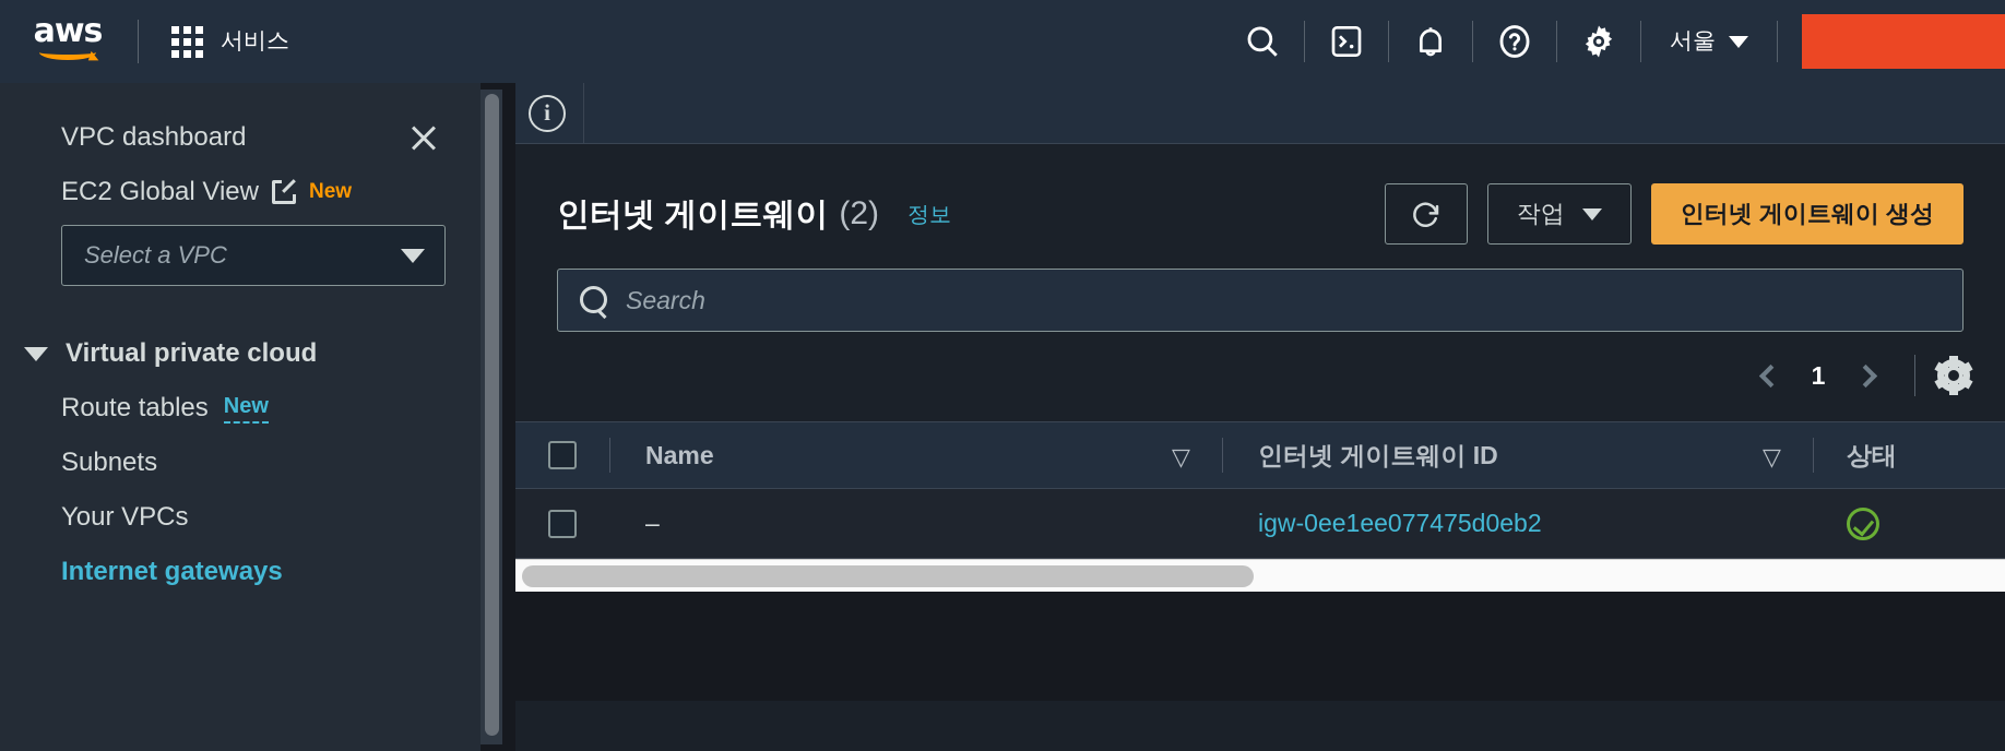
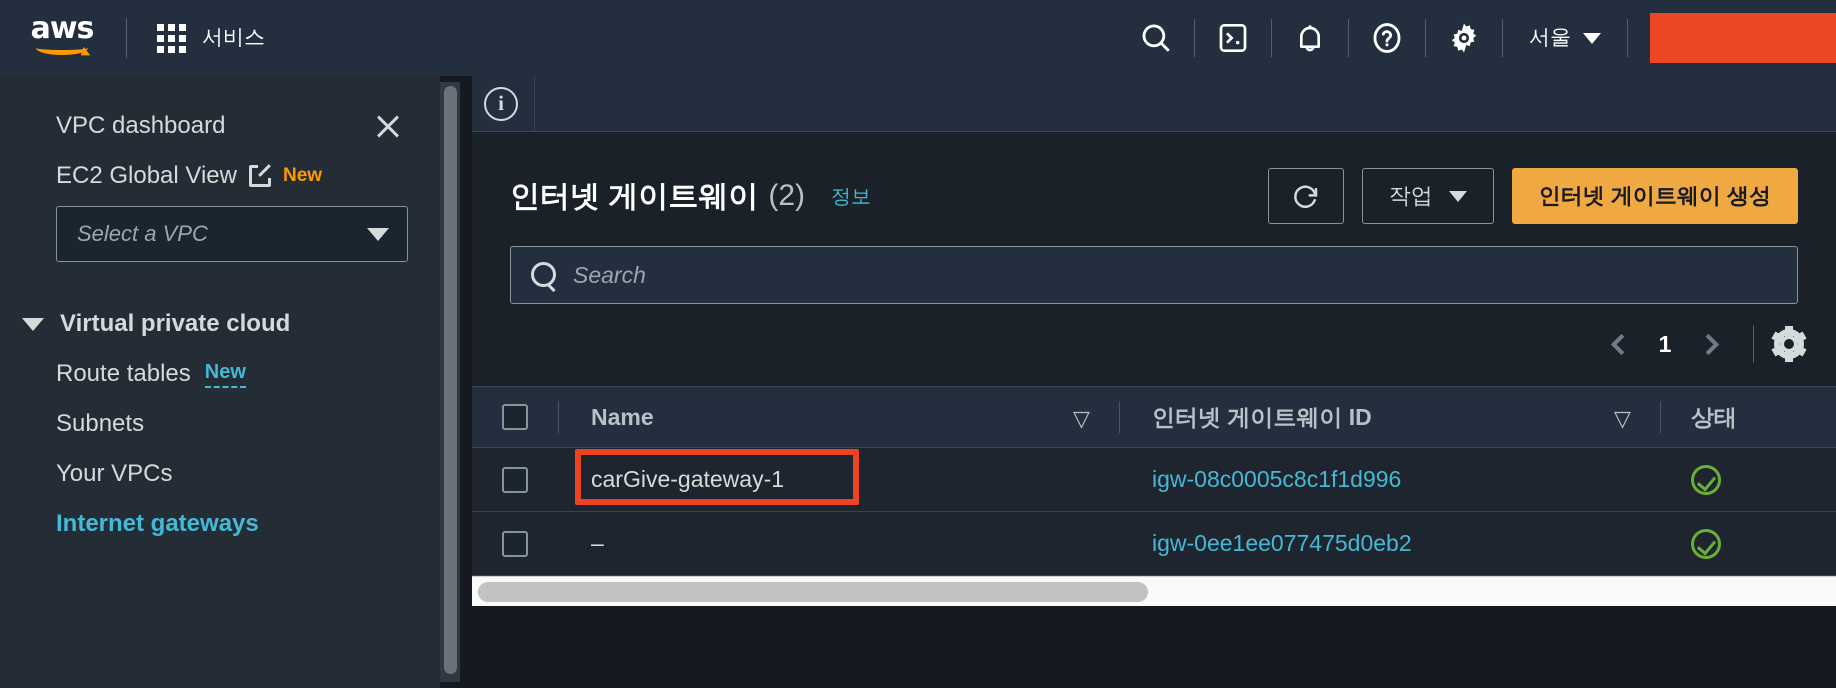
  aws
  서비스
  서울
  VPC dashboard
  EC2 Global View
  New
  Select a VPC
  Virtual private cloud
  Route tables
  New
  Subnets
  Your VPCs
  Internet gateways
  i
  인터넷 게이트웨이
  (2)
  정보
  작업
  인터넷 게이트웨이 생성
  Search
  1
  Name
  인터넷 게이트웨이 ID
  상태
+ carGive-gateway-1
+ igw-08c0005c8c1f1d996
  –
  igw-0ee1ee077475d0eb2
